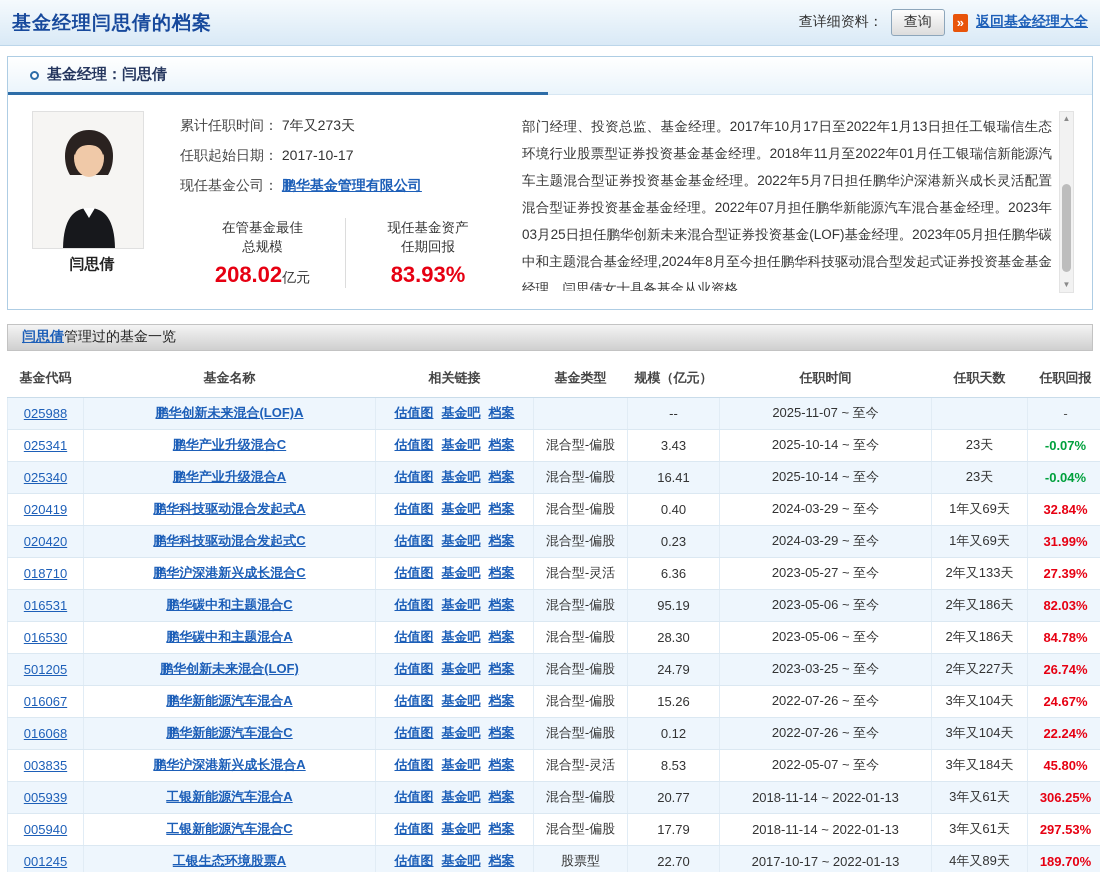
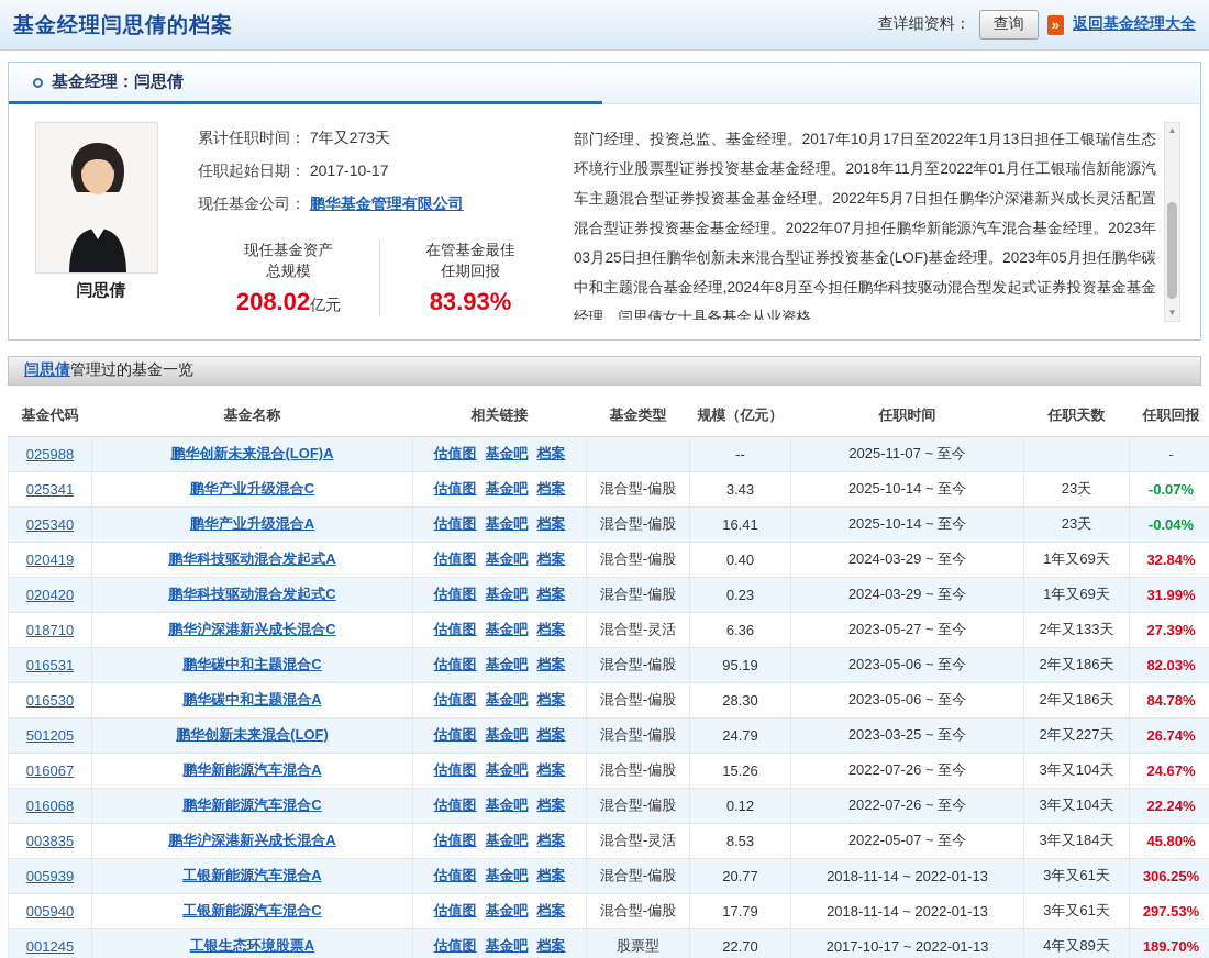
  基金经理闫思倩的档案
  查详细资料：
  查询
  »
  返回基金经理大全
  基金经理：闫思倩
  闫思倩
  累计任职时间： 7年又273天
  任职起始日期： 2017-10-17
  现任基金公司： 鹏华基金管理有限公司
- 在管基金最佳
+ 现任基金资产
  总规模
  208.02亿元
- 现任基金资产
+ 在管基金最佳
  任期回报
  83.93%
  部门经理、投资总监、基金经理。2017年10月17日至2022年1月13日担任工银瑞信生态环境行业股票型证券投资基金基金经理。2018年11月至2022年01月任工银瑞信新能源汽车主题混合型证券投资基金基金经理。2022年5月7日担任鹏华沪深港新兴成长灵活配置混合型证券投资基金基金经理。2022年07月担任鹏华新能源汽车混合基金经理。2023年03月25日担任鹏华创新未来混合型证券投资基金(LOF)基金经理。2023年05月担任鹏华碳中和主题混合基金经理,2024年8月至今担任鹏华科技驱动混合型发起式证券投资基金基金经理。闫思倩女士具备基金从业资格。
  ▲
  ▼
  闫思倩
  管理过的基金一览
  基金代码	基金名称	相关链接	基金类型	规模（亿元）	任职时间	任职天数	任职回报
  025988	鹏华创新未来混合(LOF)A	估值图 基金吧 档案		--	2025-11-07 ~ 至今		-
  025341	鹏华产业升级混合C	估值图 基金吧 档案	混合型-偏股	3.43	2025-10-14 ~ 至今	23天	-0.07%
  025340	鹏华产业升级混合A	估值图 基金吧 档案	混合型-偏股	16.41	2025-10-14 ~ 至今	23天	-0.04%
  020419	鹏华科技驱动混合发起式A	估值图 基金吧 档案	混合型-偏股	0.40	2024-03-29 ~ 至今	1年又69天	32.84%
  020420	鹏华科技驱动混合发起式C	估值图 基金吧 档案	混合型-偏股	0.23	2024-03-29 ~ 至今	1年又69天	31.99%
  018710	鹏华沪深港新兴成长混合C	估值图 基金吧 档案	混合型-灵活	6.36	2023-05-27 ~ 至今	2年又133天	27.39%
  016531	鹏华碳中和主题混合C	估值图 基金吧 档案	混合型-偏股	95.19	2023-05-06 ~ 至今	2年又186天	82.03%
  016530	鹏华碳中和主题混合A	估值图 基金吧 档案	混合型-偏股	28.30	2023-05-06 ~ 至今	2年又186天	84.78%
  501205	鹏华创新未来混合(LOF)	估值图 基金吧 档案	混合型-偏股	24.79	2023-03-25 ~ 至今	2年又227天	26.74%
  016067	鹏华新能源汽车混合A	估值图 基金吧 档案	混合型-偏股	15.26	2022-07-26 ~ 至今	3年又104天	24.67%
  016068	鹏华新能源汽车混合C	估值图 基金吧 档案	混合型-偏股	0.12	2022-07-26 ~ 至今	3年又104天	22.24%
  003835	鹏华沪深港新兴成长混合A	估值图 基金吧 档案	混合型-灵活	8.53	2022-05-07 ~ 至今	3年又184天	45.80%
  005939	工银新能源汽车混合A	估值图 基金吧 档案	混合型-偏股	20.77	2018-11-14 ~ 2022-01-13	3年又61天	306.25%
  005940	工银新能源汽车混合C	估值图 基金吧 档案	混合型-偏股	17.79	2018-11-14 ~ 2022-01-13	3年又61天	297.53%
  001245	工银生态环境股票A	估值图 基金吧 档案	股票型	22.70	2017-10-17 ~ 2022-01-13	4年又89天	189.70%
